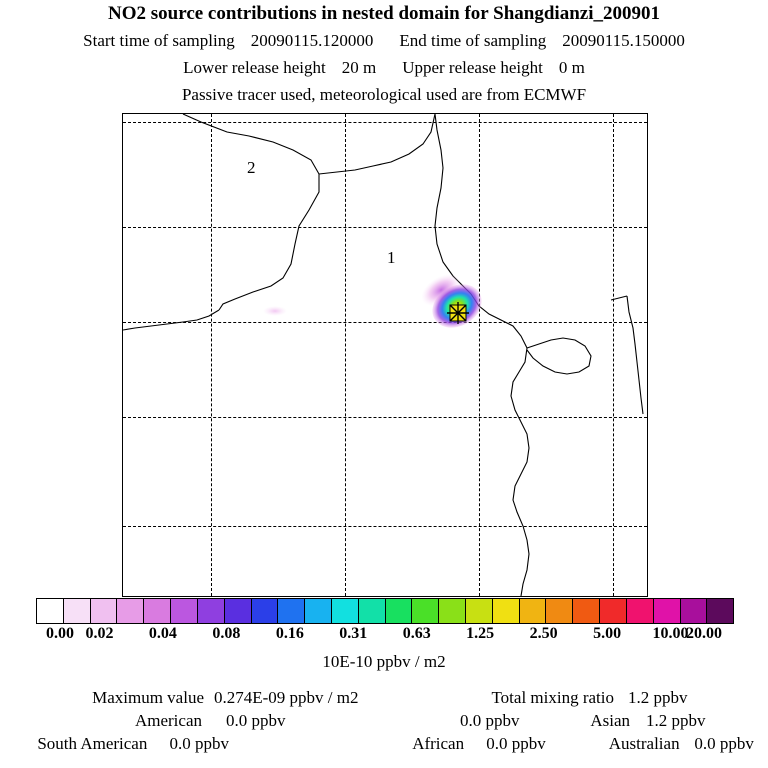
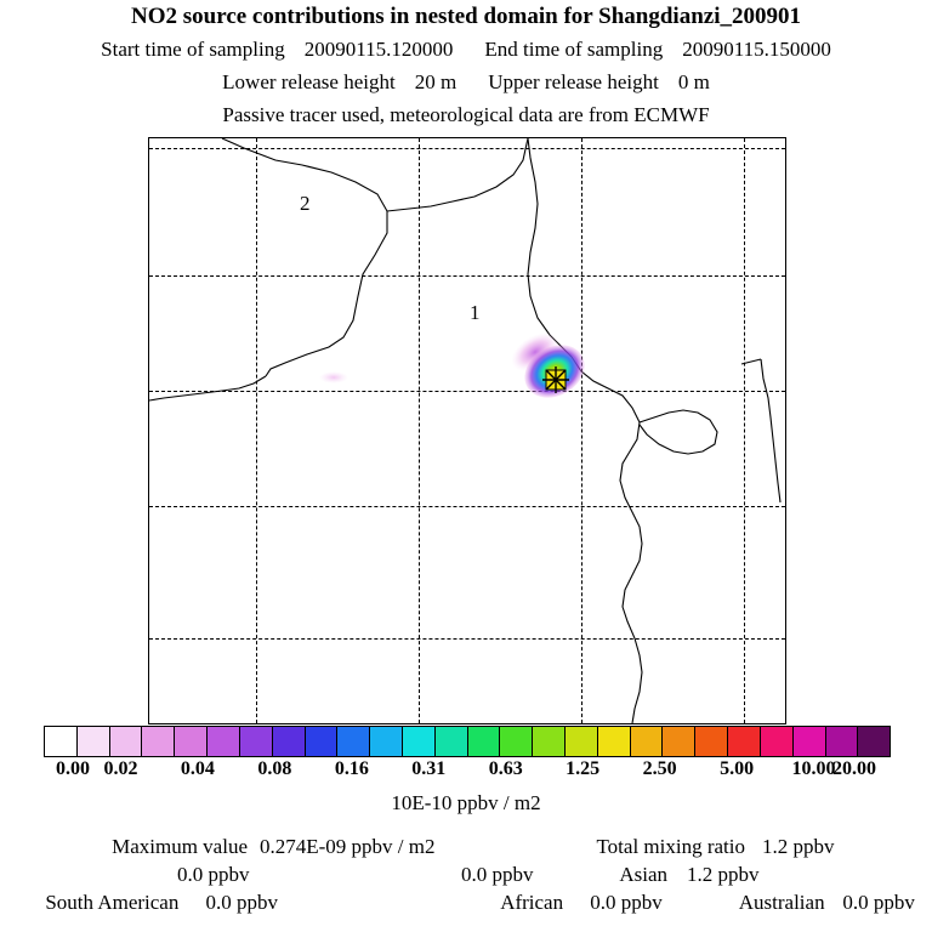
  NO2 source contributions in nested domain for Shangdianzi_200901
  Start time of sampling 20090115.120000 End time of sampling 20090115.150000
  Lower release height 20 m Upper release height 0 m
- Passive tracer used, meteorological used are from ECMWF
+ Passive tracer used, meteorological data are from ECMWF
  2
  1
  0.00
  0.02
  0.04
  0.08
  0.16
  0.31
  0.63
  1.25
  2.50
  5.00
  10.00
  20.00
  10E-10 ppbv / m2
  Maximum value
  0.274E-09 ppbv / m2
  Total mixing ratio
  1.2 ppbv
- American
  0.0 ppbv
  0.0 ppbv
  Asian
  1.2 ppbv
  South American
  0.0 ppbv
  African
  0.0 ppbv
  Australian
  0.0 ppbv
